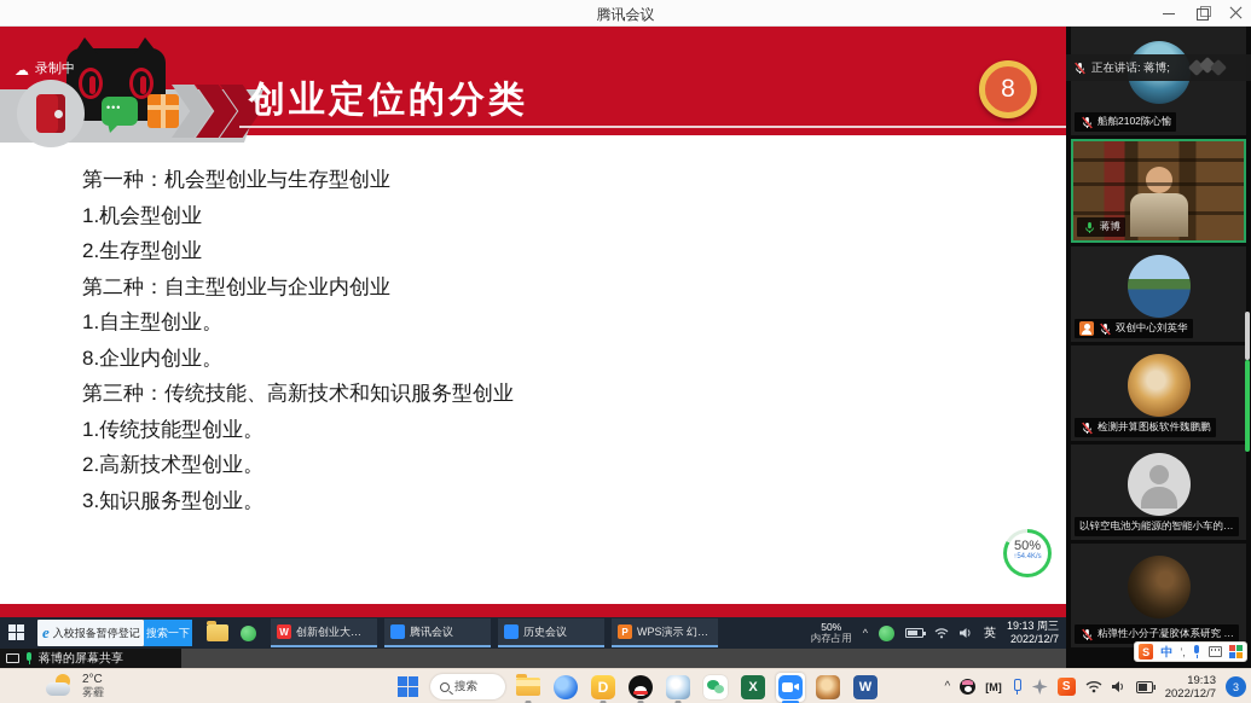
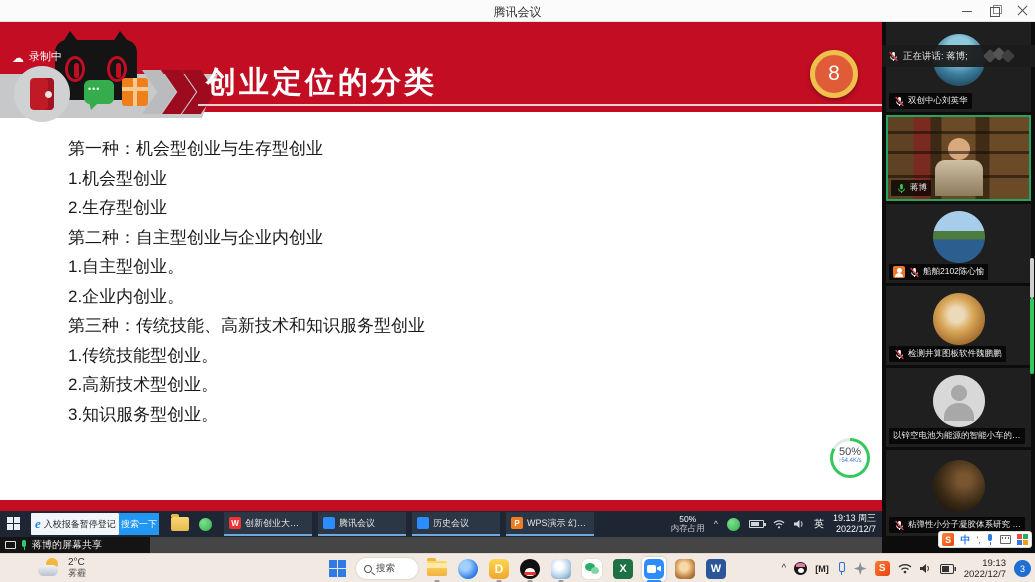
  腾讯会议
  ☁
  录制中
  创业定位的分类
  8
  第一种：机会型创业与生存型创业
  1.机会型创业
  2.生存型创业
  第二种：自主型创业与企业内创业
  1.自主型创业。
- 8.企业内创业。
+ 2.企业内创业。
  第三种：传统技能、高新技术和知识服务型创业
  1.传统技能型创业。
  2.高新技术型创业。
  3.知识服务型创业。
  50%
  e
  入校报备暂停登记
  搜索一下
  W
  腾讯会议
  历史会议
  P
  50%
  内存占用
  ^
  英
  19:13 周三
  2022/12/7
  蒋博的屏幕共享
- 船舶2102陈心愉
+ 双创中心刘英华
  蒋博
- 双创中心刘英华
+ 船舶2102陈心愉
  检测井算图板软件魏鹏鹏
  以锌空电池为能源的智能小车的研
  粘弹性小分子凝胶体系研究 庞
  正在讲话: 蒋博;
  2°C
  雾霾
  搜索
  D
  X
  W
  ^
  [M]
  S
  19:13
  2022/12/7
  3
  S
  中
  ’,
